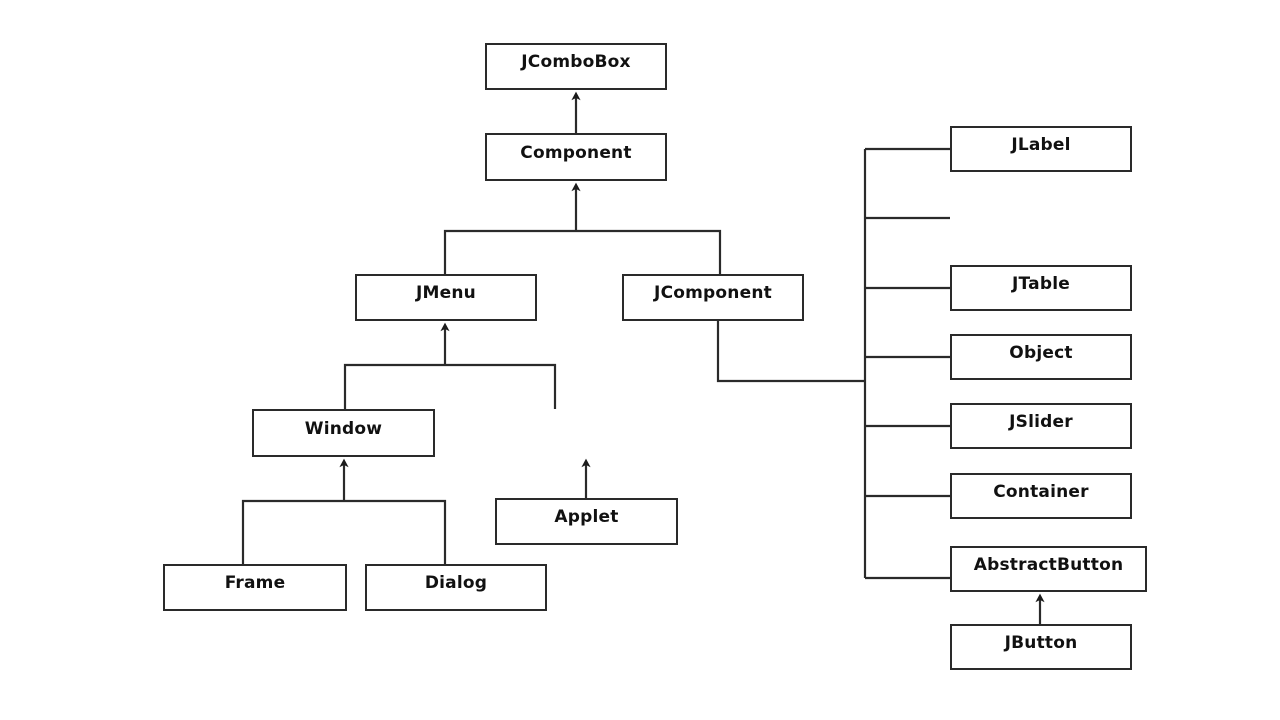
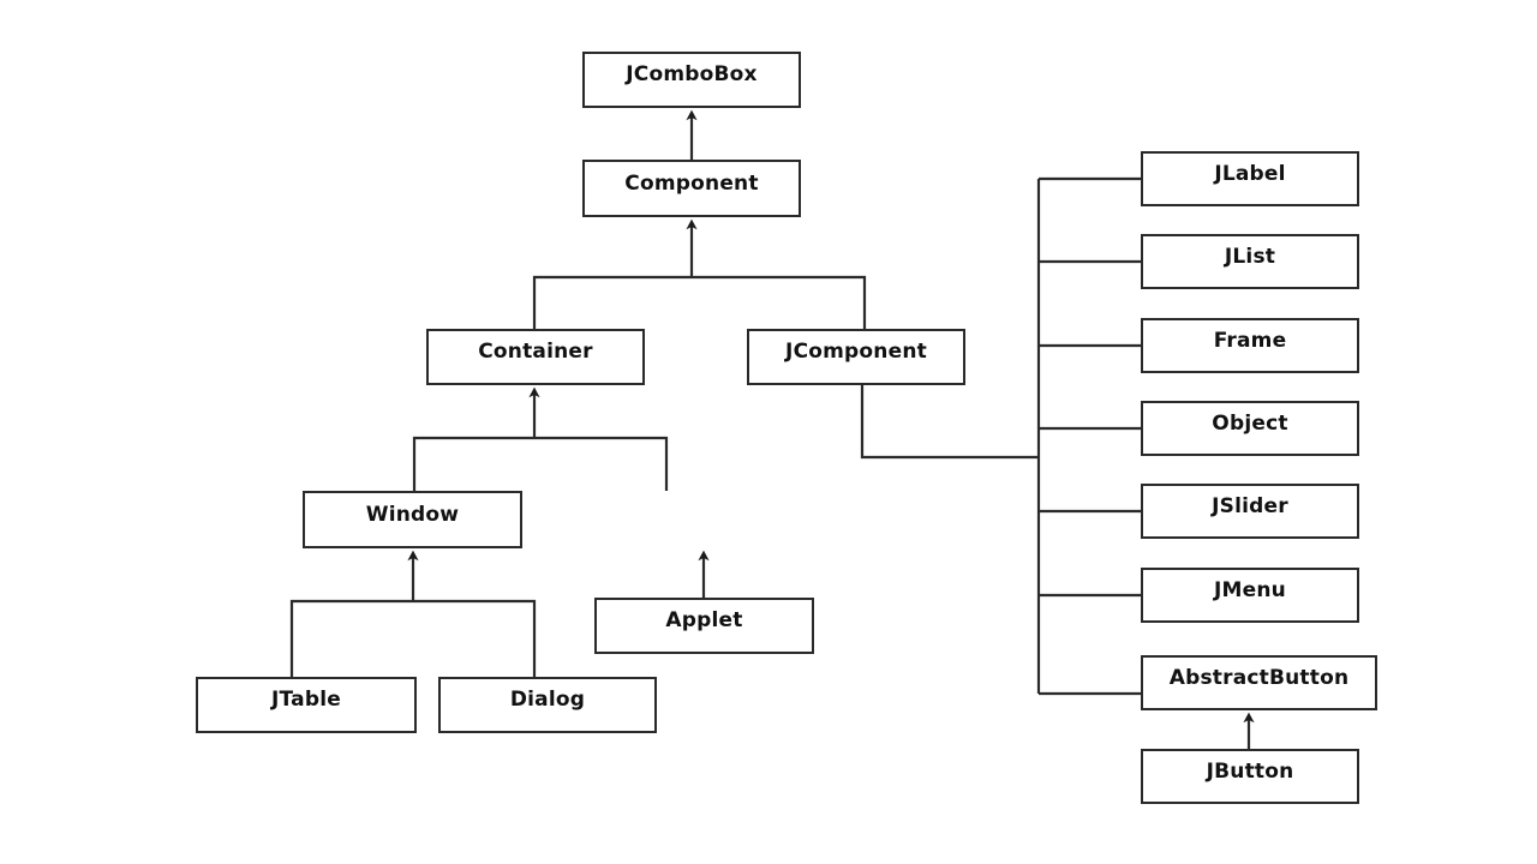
  JComboBox
  Component
- JMenu
+ Container
  JComponent
  Window
  Applet
- Frame
+ JTable
  Dialog
  JLabel
+ JList
- JTable
+ Frame
  Object
  JSlider
- Container
+ JMenu
  AbstractButton
  JButton
